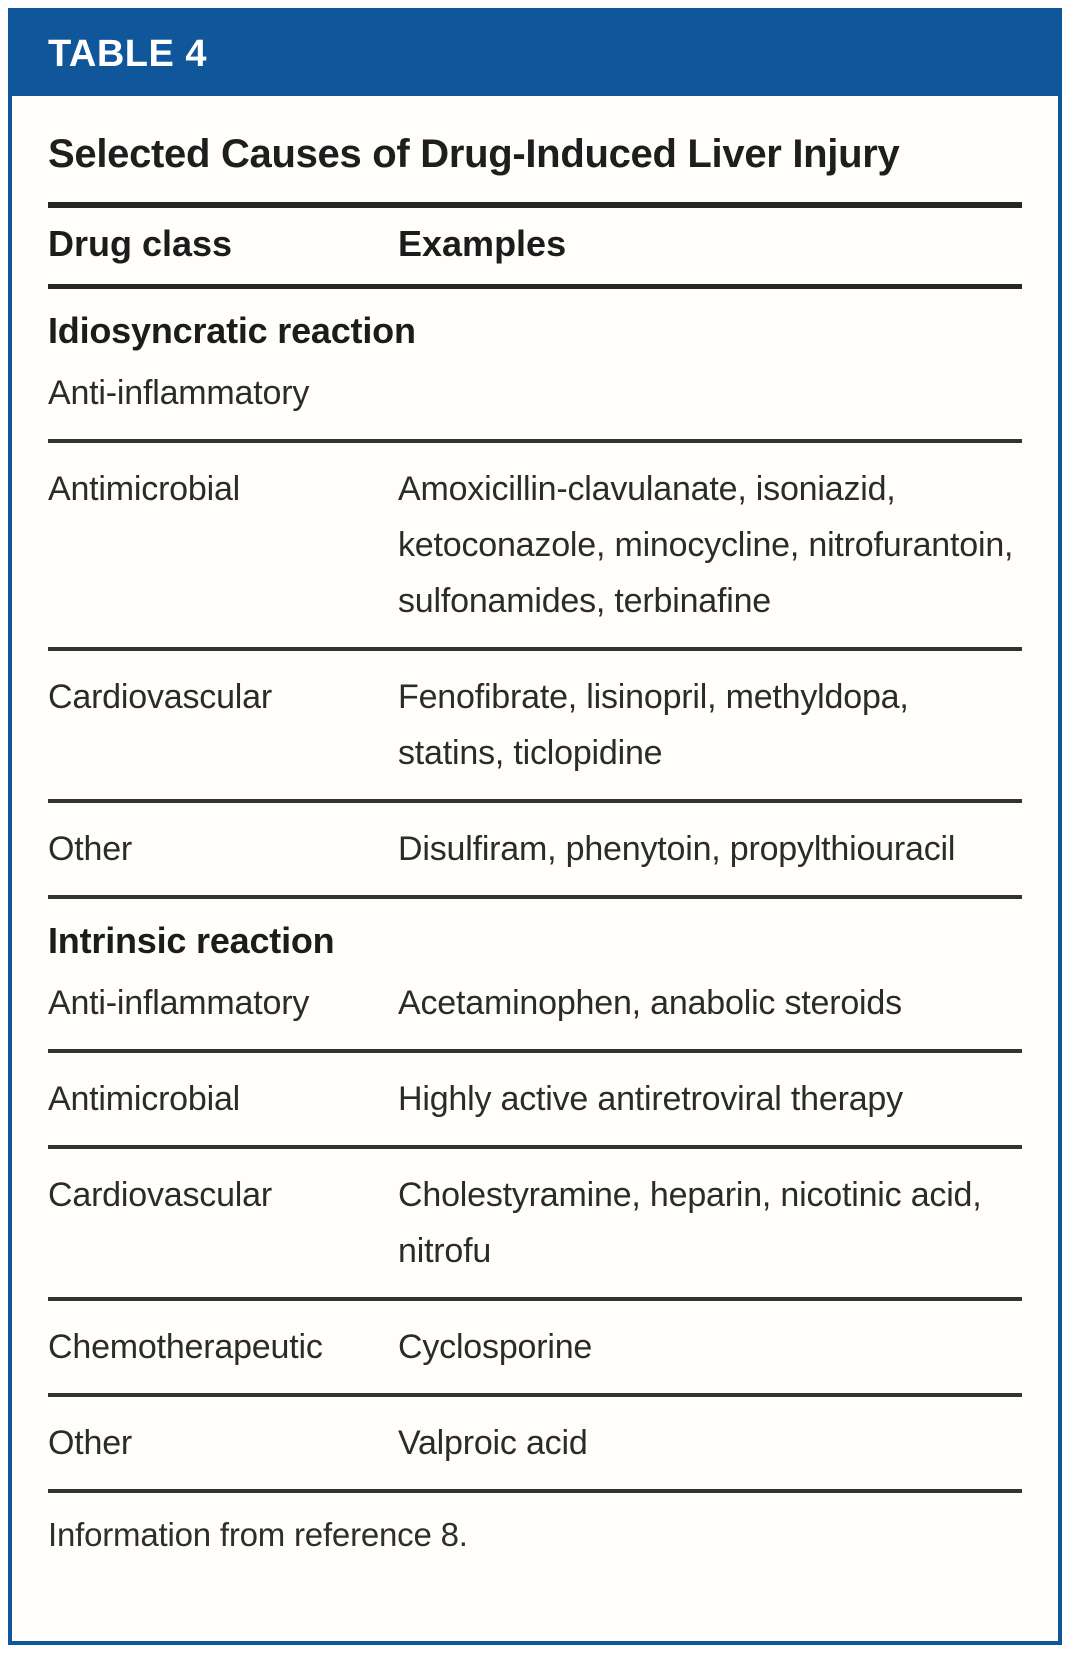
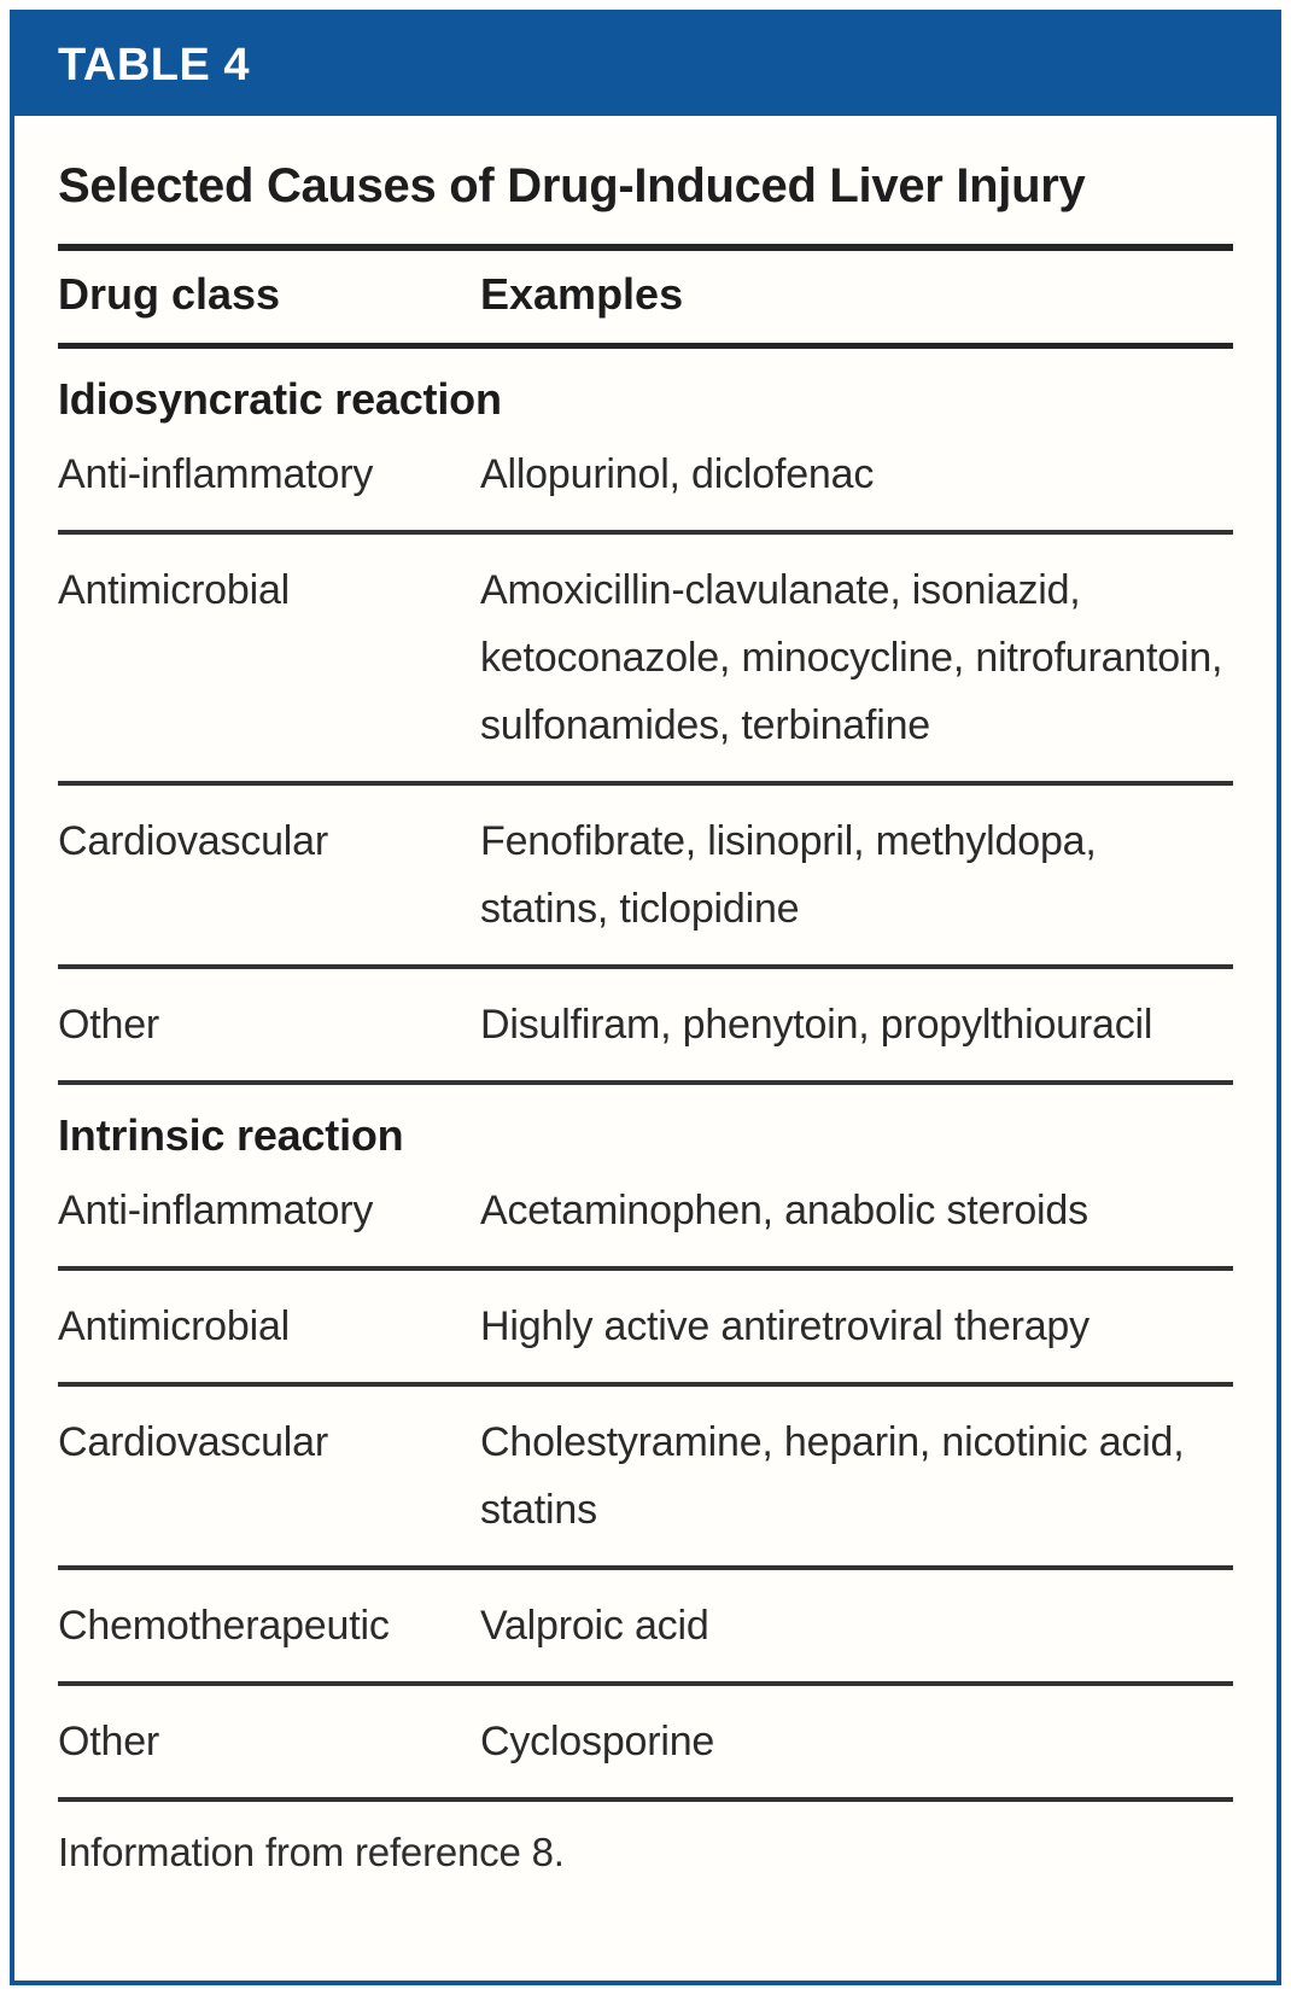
  TABLE 4
  Selected Causes of Drug-Induced Liver Injury
  Drug class
  Examples
  Idiosyncratic reaction
  Anti-inflammatory
+ Allopurinol, diclofenac
  Antimicrobial
  Amoxicillin-clavulanate, isoniazid, ketoconazole, minocycline, nitrofu­rantoin, sulfonamides, terbinafine
  Cardiovascular
  Fenofibrate, lisinopril, methyldopa, statins, ticlopidine
  Other
  Disulfiram, phenytoin, propylthiouracil
  Intrinsic reaction
  Anti-inflammatory
  Acetaminophen, anabolic steroids
  Antimicrobial
  Highly active antiretroviral therapy
  Cardiovascular
- Cholestyramine, heparin, nicotinic acid, nitrofu
+ Cholestyramine, heparin, nicotinic acid, statins
  Chemotherapeutic
- Cyclosporine
+ Valproic acid
  Other
- Valproic acid
+ Cyclosporine
  Information from reference 8.
